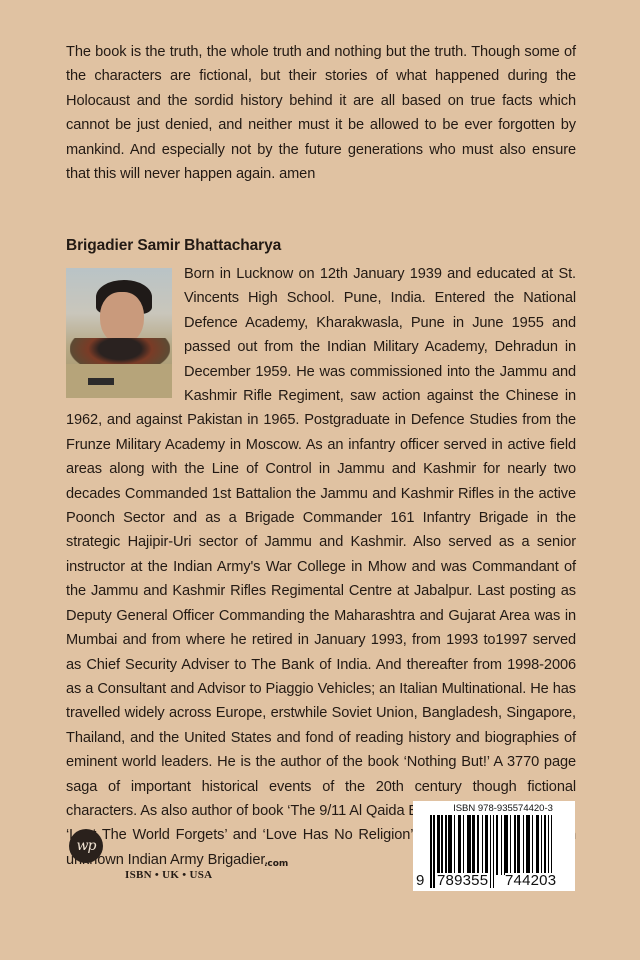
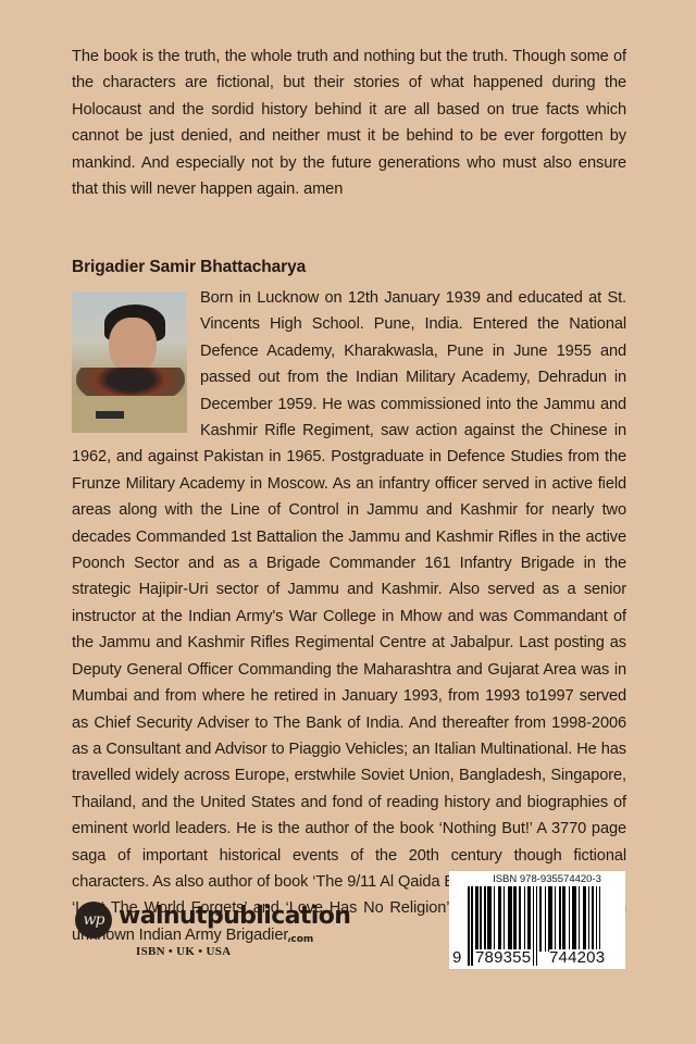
- The book is the truth, the whole truth and nothing but the truth. Though some of the characters are fictional, but their stories of what happened during the Holocaust and the sordid history behind it are all based on true facts which cannot be just denied, and neither must it be allowed to be ever forgotten by mankind. And especially not by the future generations who must also ensure that this will never happen again. amen
+ The book is the truth, the whole truth and nothing but the truth. Though some of the characters are fictional, but their stories of what happened during the Holocaust and the sordid history behind it are all based on true facts which cannot be just denied, and neither must it be behind to be ever forgotten by mankind. And especially not by the future generations who must also ensure that this will never happen again. amen
  Brigadier Samir Bhattacharya
  Born in Lucknow on 12th January 1939 and educated at St. Vincents High School. Pune, India. Entered the National Defence Academy, Kharakwasla, Pune in June 1955 and passed out from the Indian Military Academy, Dehradun in December 1959. He was commissioned into the Jammu and Kashmir Rifle Regiment, saw action against the Chinese in 1962, and against Pakistan in 1965. Postgraduate in Defence Studies from the Frunze Military Academy in Moscow. As an infantry officer served in active field areas along with the Line of Control in Jammu and Kashmir for nearly two decades Commanded 1st Battalion the Jammu and Kashmir Rifles in the active Poonch Sector and as a Brigade Commander 161 Infantry Brigade in the strategic Hajipir-Uri sector of Jammu and Kashmir. Also served as a senior instructor at the Indian Army's War College in Mhow and was Commandant of the Jammu and Kashmir Rifles Regimental Centre at Jabalpur. Last posting as Deputy General Officer Commanding the Maharashtra and Gujarat Area was in Mumbai and from where he retired in January 1993, from 1993 to1997 served as Chief Security Adviser to The Bank of India. And thereafter from 1998-2006 as a Consultant and Advisor to Piaggio Vehicles; an Italian Multinational. He has travelled widely across Europe, erstwhile Soviet Union, Bangladesh, Singapore, Thailand, and the United States and fond of reading history and biographies of eminent world leaders. He is the author of the book ‘Nothing But!’ A 3770 page saga of important historical events of the 20th century though fictional characters. As also author of book ‘The 9/11 Al Qaida ‘ The World Forgets’ and ‘Love Has No Religion’ uown Indian Army Brigadier.
  wp
+ walnutpublication
  .com
  ISBN • UK • USA
  ISBN 978-935574420-3
  9
  789355
  744203
